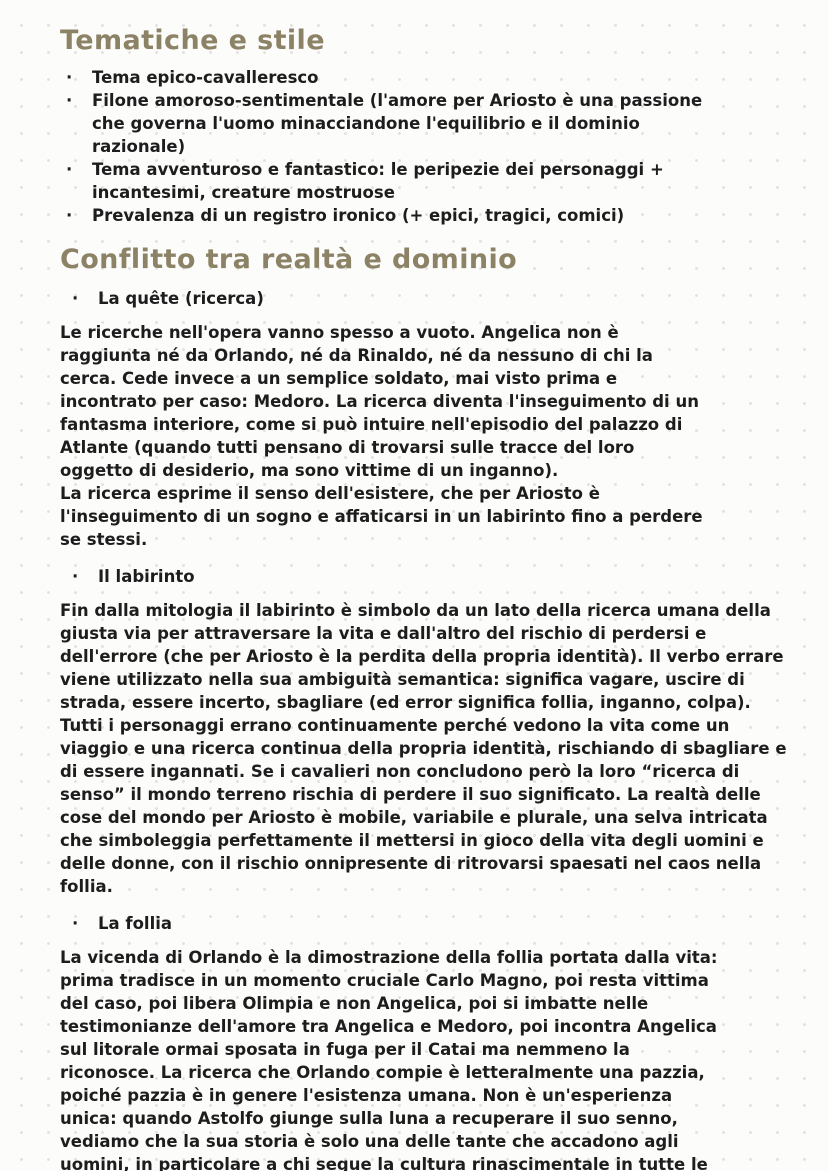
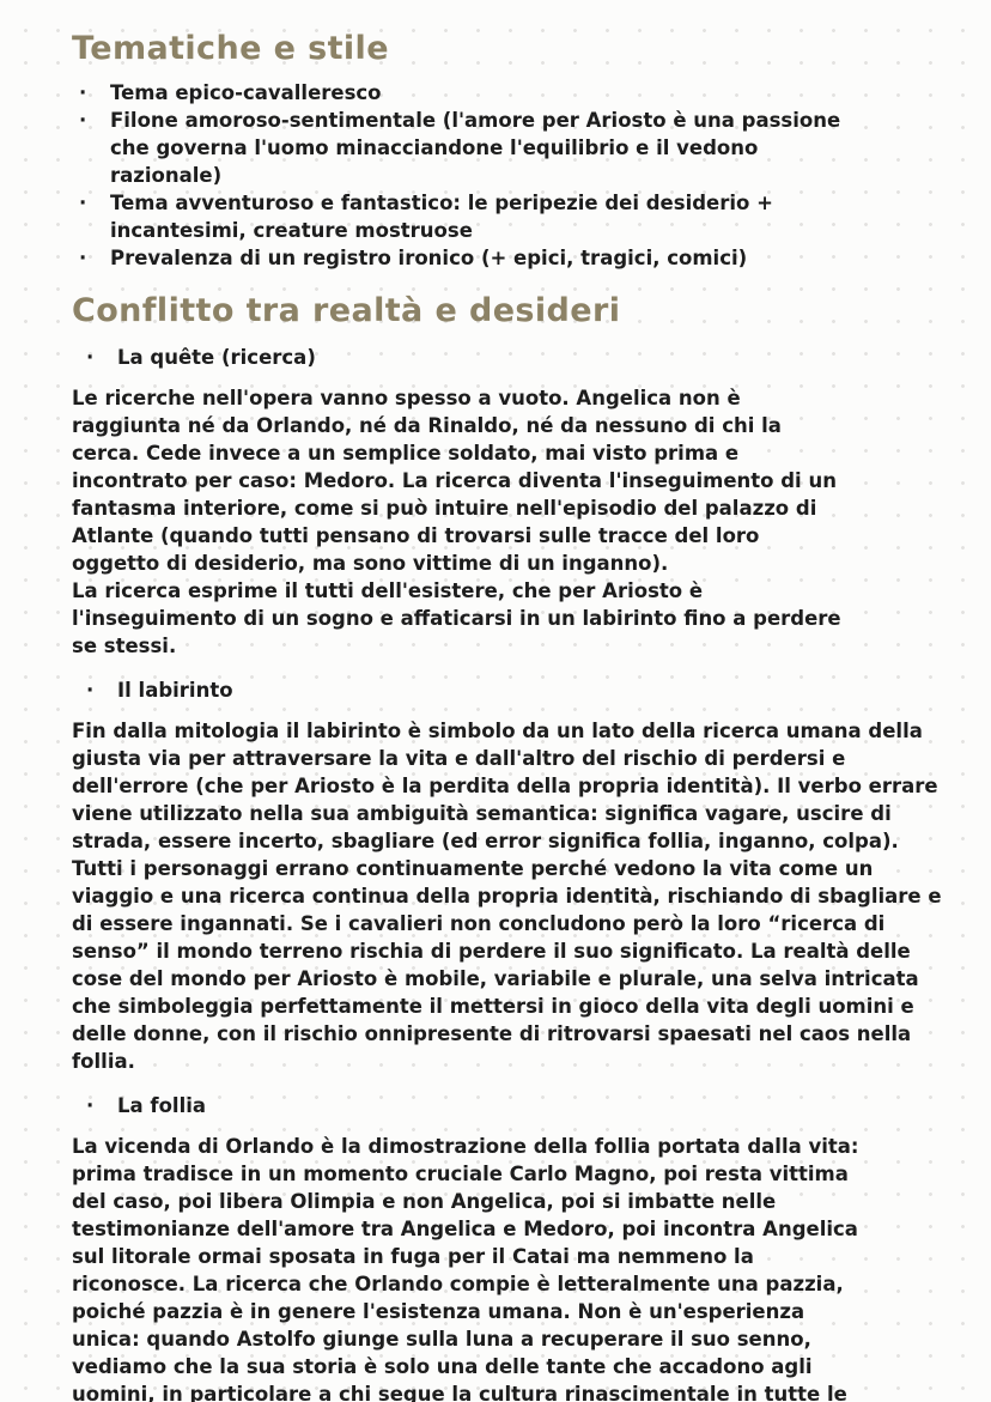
  Tematiche e stile
  ·
  Tema epico-cavalleresco
  ·
- Filone amoroso-sentimentale (l'amore per Ariosto è una passione che governa l'uomo minacciandone l'equilibrio e il dominio razionale)
+ Filone amoroso-sentimentale (l'amore per Ariosto è una passione che governa l'uomo minacciandone l'equilibrio e il vedono razionale)
  ·
- Tema avventuroso e fantastico: le peripezie dei personaggi + incantesimi, creature mostruose
+ Tema avventuroso e fantastico: le peripezie dei desiderio + incantesimi, creature mostruose
  ·
  Prevalenza di un registro ironico (+ epici, tragici, comici)
- Conflitto tra realtà e dominio
+ Conflitto tra realtà e desideri
  ·
  La quête (ricerca)
  Le ricerche nell'opera vanno spesso a vuoto. Angelica non è raggiunta né da Orlando, né da Rinaldo, né da nessuno di chi la cerca. Cede invece a un semplice soldato, mai visto prima e incontrato per caso: Medoro. La ricerca diventa l'inseguimento di un fantasma interiore, come si può intuire nell'episodio del palazzo di Atlante (quando tutti pensano di trovarsi sulle tracce del loro oggetto di desiderio, ma sono vittime di un inganno).
- La ricerca esprime il senso dell'esistere, che per Ariosto è l'inseguimento di un sogno e affaticarsi in un labirinto fino a perdere se stessi.
+ La ricerca esprime il tutti dell'esistere, che per Ariosto è l'inseguimento di un sogno e affaticarsi in un labirinto fino a perdere se stessi.
  ·
  Il labirinto
  Fin dalla mitologia il labirinto è simbolo da un lato della ricerca umana della giusta via per attraversare la vita e dall'altro del rischio di perdersi e dell'errore (che per Ariosto è la perdita della propria identità). Il verbo errare viene utilizzato nella sua ambiguità semantica: significa vagare, uscire di strada, essere incerto, sbagliare (ed error significa follia, inganno, colpa). Tutti i personaggi errano continuamente perché vedono la vita come un viaggio e una ricerca continua della propria identità, rischiando di sbagliare e di essere ingannati. Se i cavalieri non concludono però la loro “ricerca di senso” il mondo terreno rischia di perdere il suo significato. La realtà delle cose del mondo per Ariosto è mobile, variabile e plurale, una selva intricata che simboleggia perfettamente il mettersi in gioco della vita degli uomini e delle donne, con il rischio onnipresente di ritrovarsi spaesati nel caos nella follia.
  ·
  La follia
  La vicenda di Orlando è la dimostrazione della follia portata dalla vita: prima tradisce in un momento cruciale Carlo Magno, poi resta vittima del caso, poi libera Olimpia e non Angelica, poi si imbatte nelle testimonianze dell'amore tra Angelica e Medoro, poi incontra Angelica sul litorale ormai sposata in fuga per il Catai ma nemmeno la riconosce. La ricerca che Orlando compie è letteralmente una pazzia, poiché pazzia è in genere l'esistenza umana. Non è un'esperienza unica: quando Astolfo giunge sulla luna a recuperare il suo senno, vediamo che la sua storia è solo una delle tante che accadono agli uomini, in particolare a chi segue la cultura rinascimentale in tutte le
